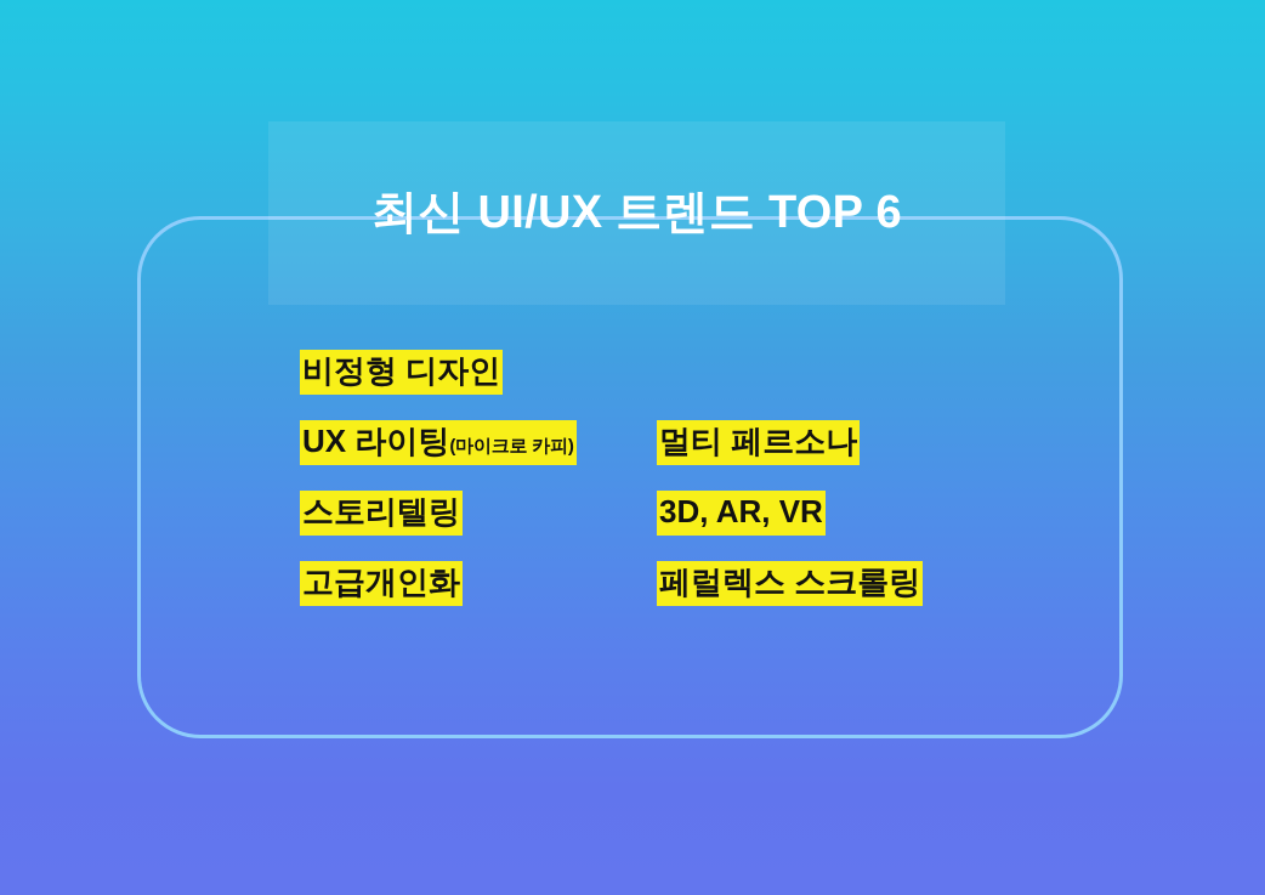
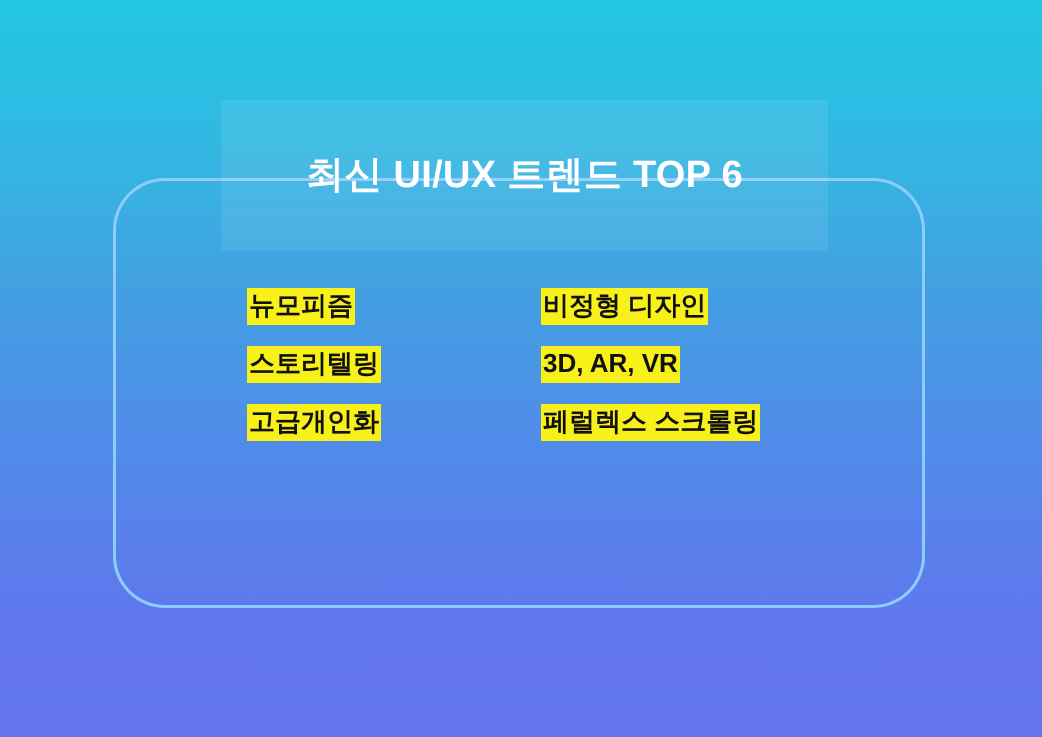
  최신 UI/UX 트렌드 TOP 6
+ 뉴모피즘
  비정형 디자인
- UX 라이팅
- (마이크로 카피)
- 멀티 페르소나
  스토리텔링
  3D, AR, VR
  고급개인화
  페럴렉스 스크롤링
